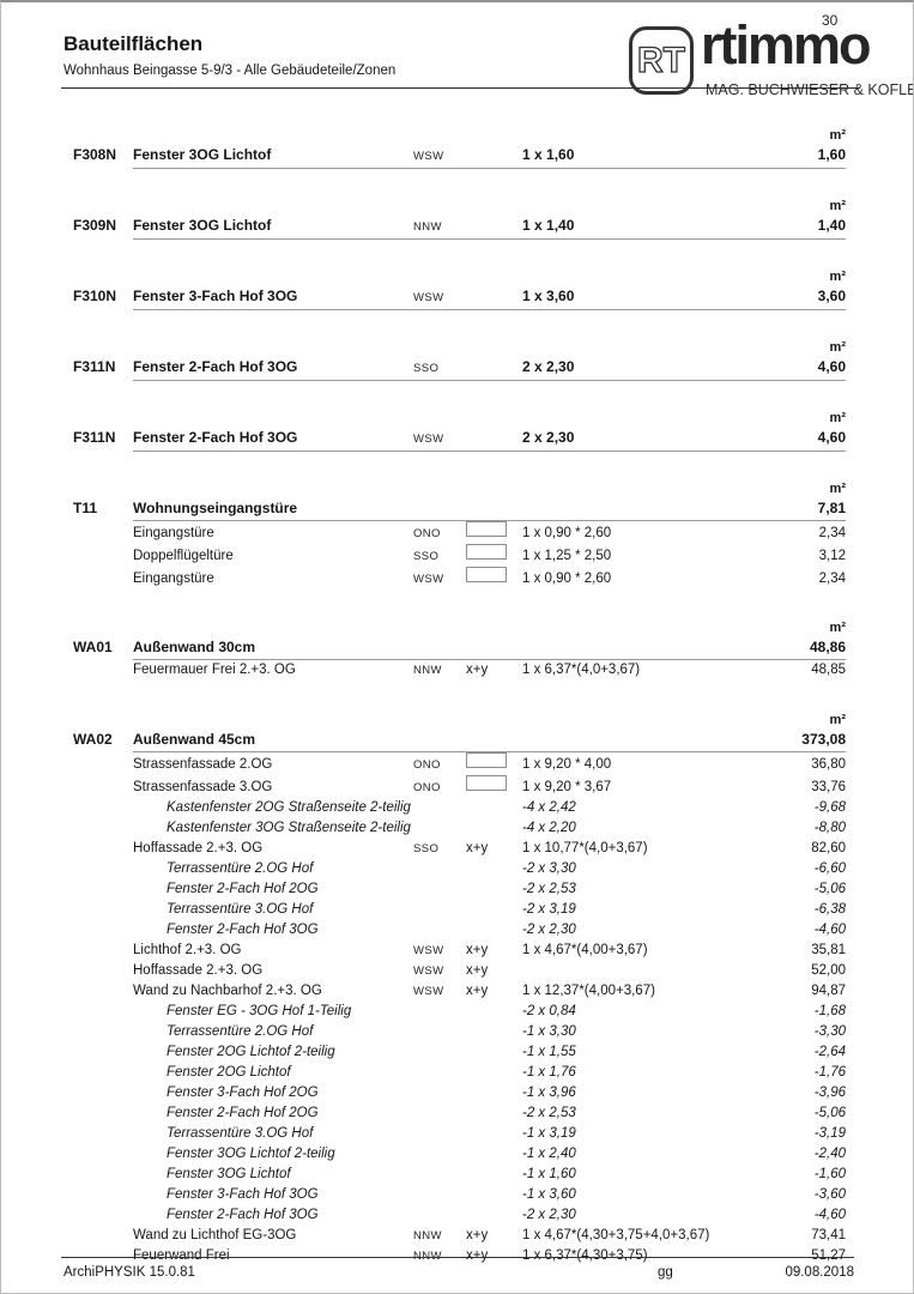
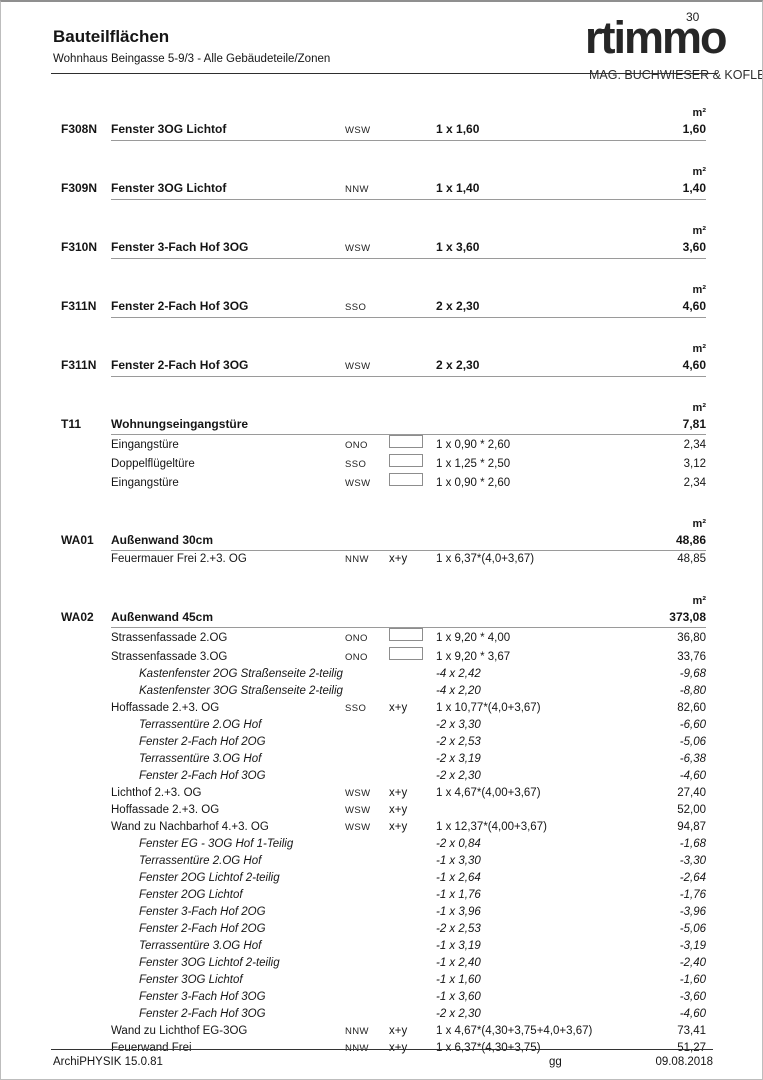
  Bauteilflächen
  Wohnhaus Beingasse 5-9/3 - Alle Gebäudeteile/Zonen
- RT
  rtimmo
  30
  MAG. BUCHWIESER & KOFLE
  m²
  F308N
  Fenster 3OG Lichtof
  WSW
  1 x 1,60
  1,60
  m²
  F309N
  Fenster 3OG Lichtof
  NNW
  1 x 1,40
  1,40
  m²
  F310N
  Fenster 3-Fach Hof 3OG
  WSW
  1 x 3,60
  3,60
  m²
  F311N
  Fenster 2-Fach Hof 3OG
  SSO
  2 x 2,30
  4,60
  m²
  F311N
  Fenster 2-Fach Hof 3OG
  WSW
  2 x 2,30
  4,60
  m²
  T11
  Wohnungseingangstüre
  7,81
  Eingangstüre
  ONO
  1 x 0,90 * 2,60
  2,34
  Doppelflügeltüre
  SSO
  1 x 1,25 * 2,50
  3,12
  Eingangstüre
  WSW
  1 x 0,90 * 2,60
  2,34
  m²
  WA01
  Außenwand 30cm
  48,86
  Feuermauer Frei 2.+3. OG
  NNW
  x+y
  1 x 6,37*(4,0+3,67)
  48,85
  m²
  WA02
  Außenwand 45cm
  373,08
  Strassenfassade 2.OG
  ONO
  1 x 9,20 * 4,00
  36,80
  Strassenfassade 3.OG
  ONO
  1 x 9,20 * 3,67
  33,76
  Kastenfenster 2OG Straßenseite 2-teilig
  -4 x 2,42
  -9,68
  Kastenfenster 3OG Straßenseite 2-teilig
  -4 x 2,20
  -8,80
  Hoffassade 2.+3. OG
  SSO
  x+y
  1 x 10,77*(4,0+3,67)
  82,60
  Terrassentüre 2.OG Hof
  -2 x 3,30
  -6,60
  Fenster 2-Fach Hof 2OG
  -2 x 2,53
  -5,06
  Terrassentüre 3.OG Hof
  -2 x 3,19
  -6,38
  Fenster 2-Fach Hof 3OG
  -2 x 2,30
  -4,60
  Lichthof 2.+3. OG
  WSW
  x+y
  1 x 4,67*(4,00+3,67)
- 35,81
+ 27,40
  Hoffassade 2.+3. OG
  WSW
  x+y
  52,00
- Wand zu Nachbarhof 2.+3. OG
+ Wand zu Nachbarhof 4.+3. OG
  WSW
  x+y
  1 x 12,37*(4,00+3,67)
  94,87
  Fenster EG - 3OG Hof 1-Teilig
  -2 x 0,84
  -1,68
  Terrassentüre 2.OG Hof
  -1 x 3,30
  -3,30
  Fenster 2OG Lichtof 2-teilig
- -1 x 1,55
+ -1 x 2,64
  -2,64
  Fenster 2OG Lichtof
  -1 x 1,76
  -1,76
  Fenster 3-Fach Hof 2OG
  -1 x 3,96
  -3,96
  Fenster 2-Fach Hof 2OG
  -2 x 2,53
  -5,06
  Terrassentüre 3.OG Hof
  -1 x 3,19
  -3,19
  Fenster 3OG Lichtof 2-teilig
  -1 x 2,40
  -2,40
  Fenster 3OG Lichtof
  -1 x 1,60
  -1,60
  Fenster 3-Fach Hof 3OG
  -1 x 3,60
  -3,60
  Fenster 2-Fach Hof 3OG
  -2 x 2,30
  -4,60
  Wand zu Lichthof EG-3OG
  NNW
  x+y
  1 x 4,67*(4,30+3,75+4,0+3,67)
  73,41
  Feuerwand Frei
  NNW
  x+y
  1 x 6,37*(4,30+3,75)
  51,27
  ArchiPHYSIK 15.0.81
  gg
  09.08.2018
